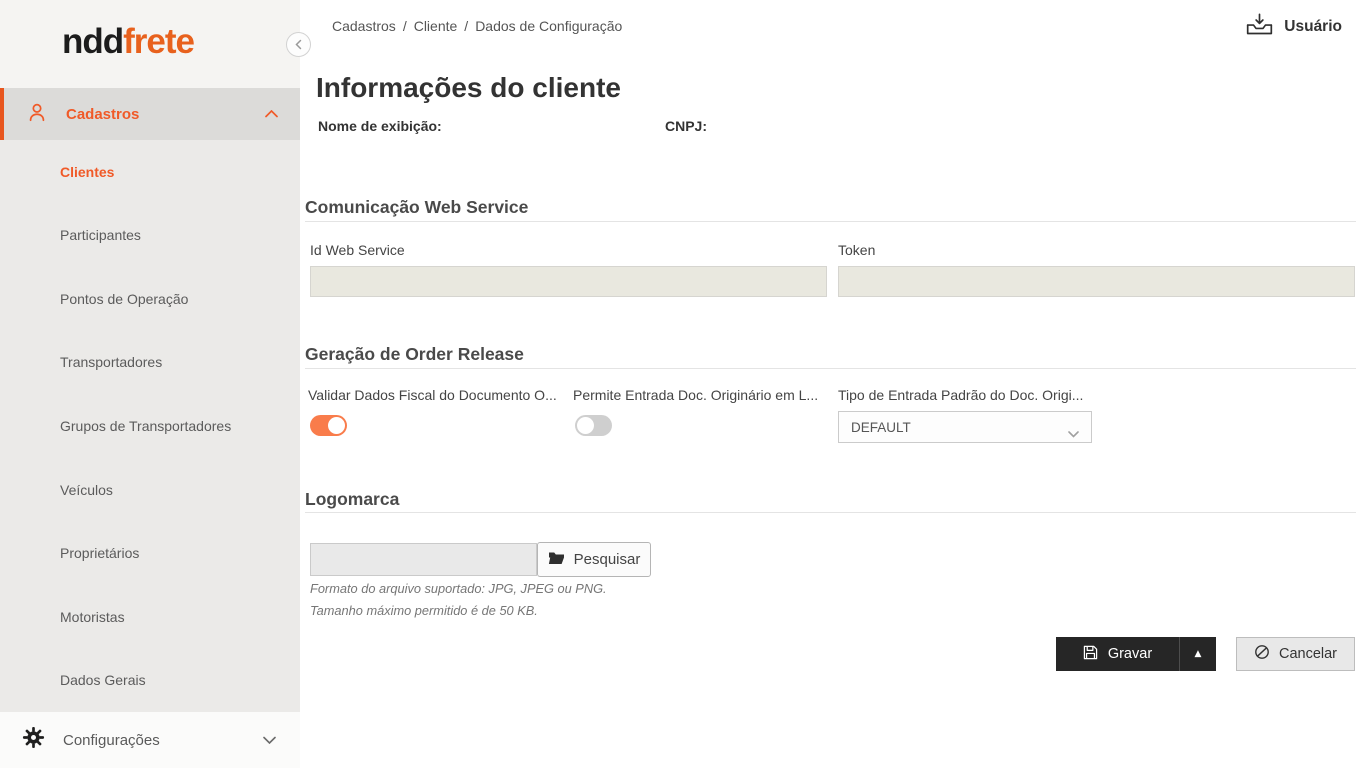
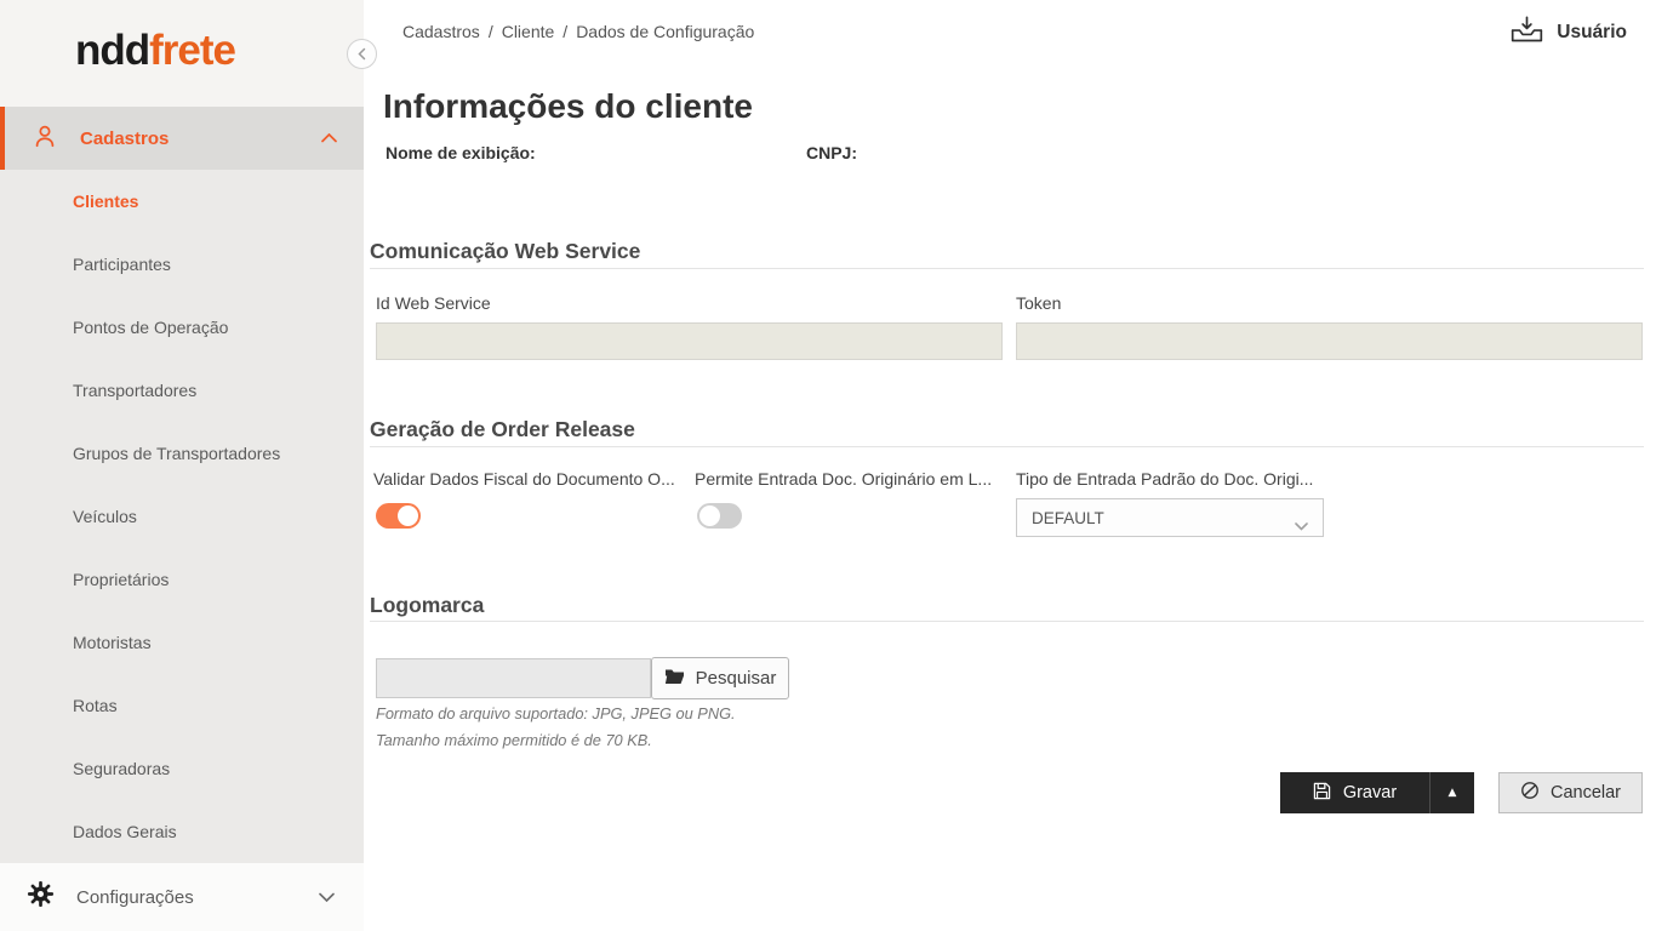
  nddfrete
  Cadastros
  Clientes
  Participantes
  Pontos de Operação
  Transportadores
  Grupos de Transportadores
  Veículos
  Proprietários
  Motoristas
+ Rotas
+ Seguradoras
  Dados Gerais
  Configurações
  Cadastros
  /
  Cliente
  /
  Dados de Configuração
  Usuário
  Informações do cliente
  Nome de exibição:
  CNPJ:
  Comunicação Web Service
  Id Web Service
  Token
  Geração de Order Release
  Validar Dados Fiscal do Documento O...
  Permite Entrada Doc. Originário em L...
  Tipo de Entrada Padrão do Doc. Origi...
  DEFAULT
  Logomarca
  Pesquisar
- Formato do arquivo suportado: JPG, JPEG ou PNG. Tamanho máximo permitido é de 50 KB.
+ Formato do arquivo suportado: JPG, JPEG ou PNG. Tamanho máximo permitido é de 70 KB.
  Gravar
  ▲
  Cancelar
